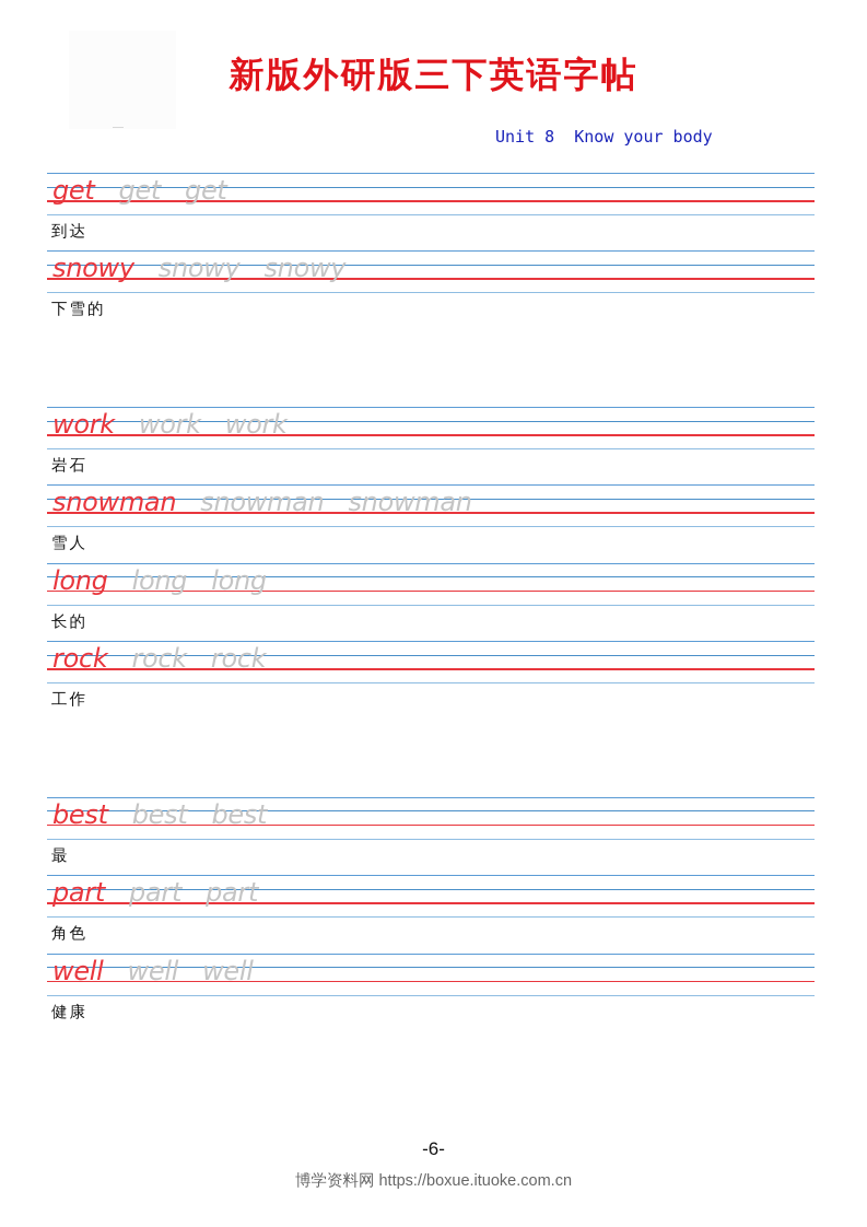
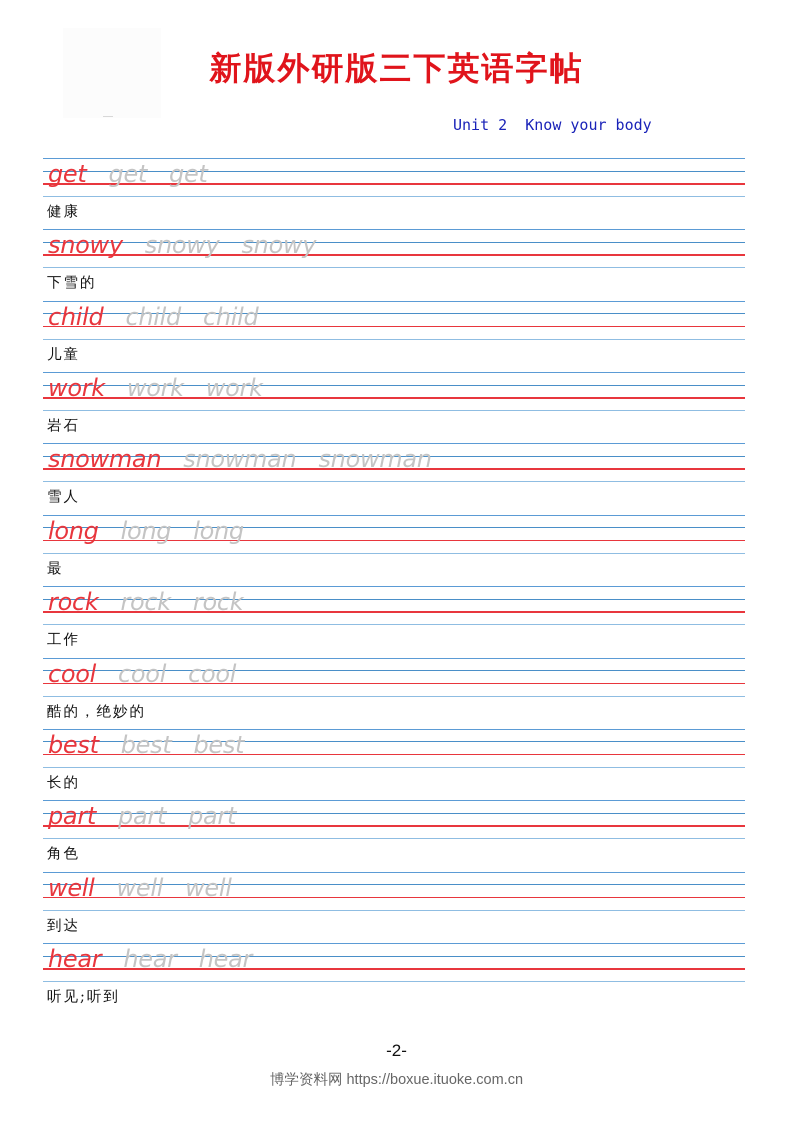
  新版外研版三下英语字帖
- Unit 8 Know your body
+ Unit 2 Know your body
  get get get
- 到达
+ 健康
  snowy snowy snowy
  下雪的
+ child child child
+ 儿童
  work work work
  岩石
  snowman snowman snowman
  雪人
  long long long
- 长的
+ 最
  rock rock rock
  工作
+ cool cool cool
+ 酷的，绝妙的
  best best best
- 最
+ 长的
  part part part
  角色
  well well well
- 健康
+ 到达
+ hear hear hear
+ 听见;听到
- -6-
+ -2-
  博学资料网 https://boxue.ituoke.com.cn
